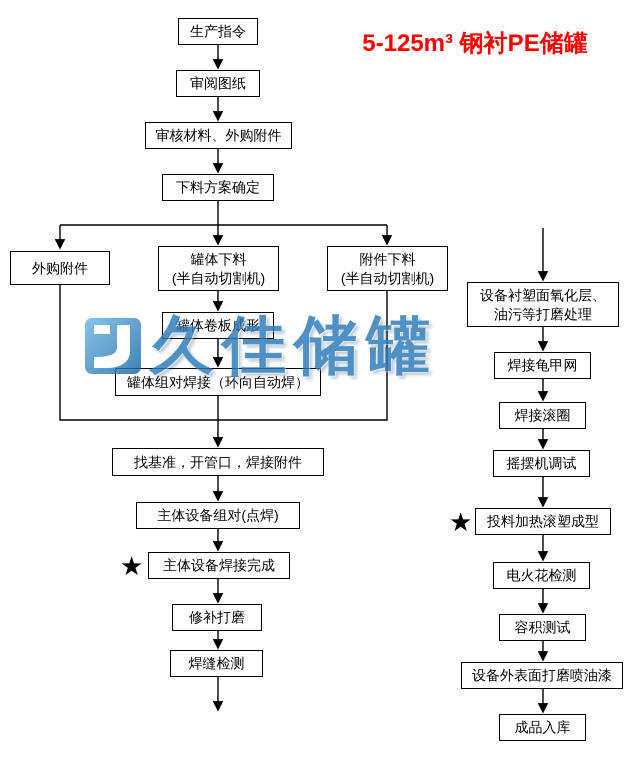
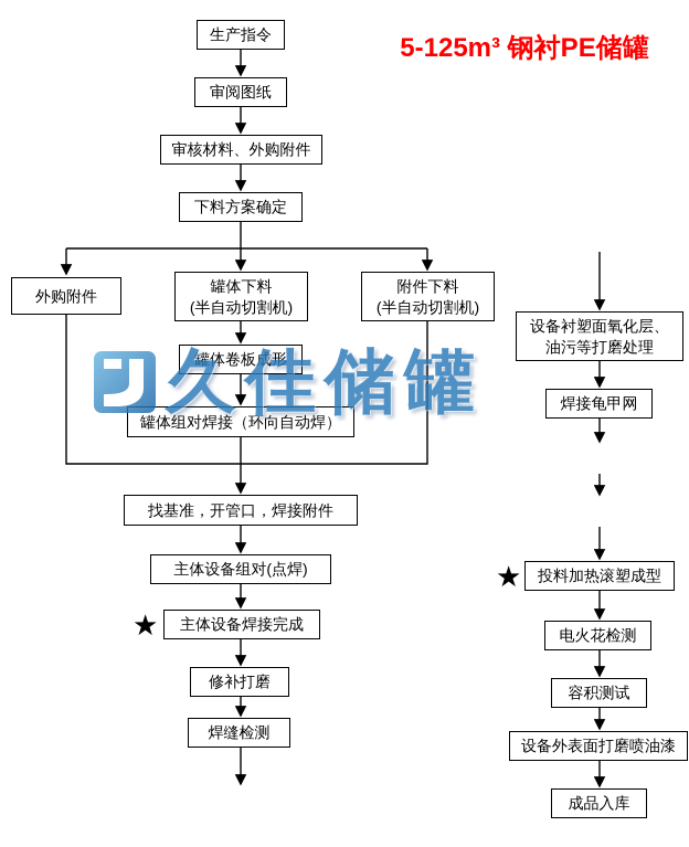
  5-125m³ 钢衬PE储罐
  生产指令
  审阅图纸
  审核材料、外购附件
  下料方案确定
  外购附件
  罐体下料
  (半自动切割机)
  附件下料
  (半自动切割机)
  罐体卷板成形
  罐体组对焊接（环向自动焊）
  找基准，开管口，焊接附件
  主体设备组对(点焊)
  主体设备焊接完成
  修补打磨
  焊缝检测
  设备衬塑面氧化层、
  油污等打磨处理
  焊接龟甲网
- 焊接滚圈
- 摇摆机调试
  投料加热滚塑成型
  电火花检测
  容积测试
  设备外表面打磨喷油漆
  成品入库
  ★
  ★
  久佳储罐
